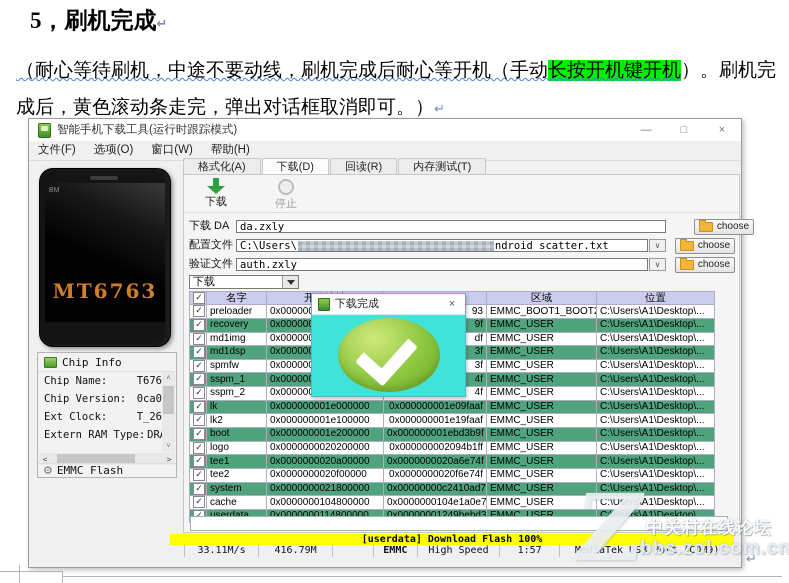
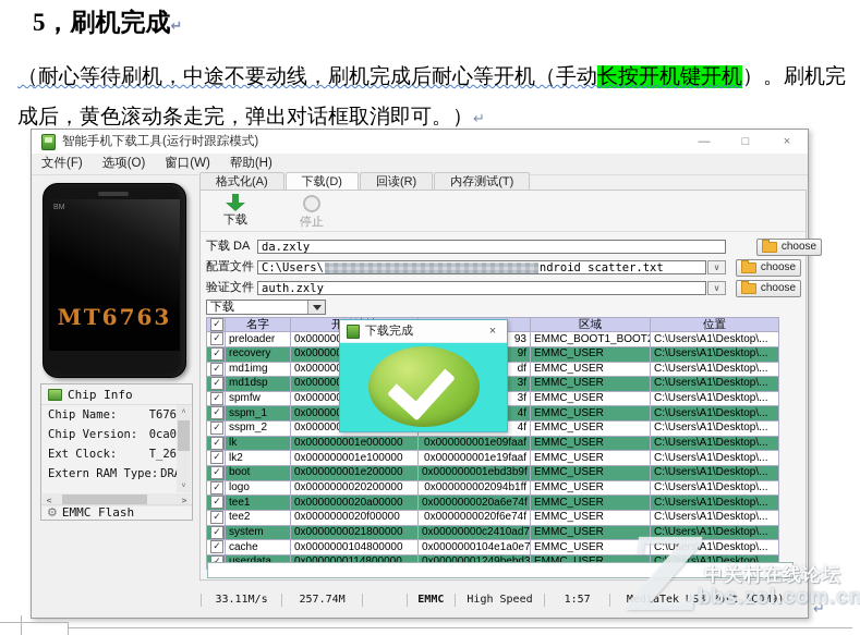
  5，刷机完成↵
  （耐心等待刷机，中途不要动线，刷机完成后耐心等开机（手动长按开机键开机）。刷机完
  成后，黄色滚动条走完，弹出对话框取消即可。）↵
  智能手机下载工具(运行时跟踪模式)
  —
  □
  ×
  文件(F)
  选项(O)
  窗口(W)
  帮助(H)
  MT6763
  Chip Info
  Chip Name:
  T676
  Chip Version:
  0ca0
  Ext Clock:
  T_26
  Extern RAM Type:
  ˄
  ˅
  <
  >
  ⚙
  EMMC Flash
  格式化(A)
  下载(D)
  回读(R)
  内存测试(T)
  下载
  停止
  下载 DA
  da.zxly
  choose
  配置文件
  C:\Users\
  ndroid_scatter.txt
  ∨
  choose
  验证文件
  auth.zxly
  ∨
  choose
  下载
  ✓	名字	开		区域	位置
  ✓	preloader	0x00000	93	EMMC_BOOT1_BOOT	C:\Users\A1\Desktop\...
  ✓	recovery	0x00000	9f	EMMC_USER	C:\Users\A1\Desktop\...
  ✓	md1img	0x00000	df	EMMC_USER	C:\Users\A1\Desktop\...
  ✓	md1dsp	0x00000	3f	EMMC_USER	C:\Users\A1\Desktop\...
  ✓	spmfw	0x00000	3f	EMMC_USER	C:\Users\A1\Desktop\...
  ✓	sspm_1	0x00000	4f	EMMC_USER	C:\Users\A1\Desktop\...
  ✓	sspm_2	0x00000	4f	EMMC_USER	C:\Users\A1\Desktop\...
  ✓	lk	0x000000001e000000	0x000000001e09faaf	EMMC_USER	C:\Users\A1\Desktop\...
  ✓	lk2	0x000000001e100000	0x000000001e19faaf	EMMC_USER	C:\Users\A1\Desktop\...
  ✓	boot	0x000000001e200000	0x000000001ebd3b9f	EMMC_USER	C:\Users\A1\Desktop\...
  ✓	logo	0x0000000020200000	0x000000002094b1ff	EMMC_USER	C:\Users\A1\Desktop\...
  ✓	tee1	0x0000000020a00000	0x0000000020a6e74f	EMMC_USER	C:\Users\A1\Desktop\...
  ✓	tee2	0x0000000020f00000	0x0000000020f6e74f	EMMC_USER	C:\Users\A1\Desktop\...
  ✓	system	0x0000000021800000	0x00000000c2410ad7	EMMC_USER	C:\Users\A1\Desktop\...
  ✓	cache	0x0000000104800000	0x0000000104e1a0e7	EMMC_USER	C:\Users\A1\Desktop\...
- [userdata] Download Flash 100%
  33.11M/s
- 416.79M
+ 257.74M
  EMMC
  High Speed
  1:57
  MediaTek USB Port (COM9)
  下载完成
  ×
  中关村在线论坛
  bbs.zol.com.cn
  ↵
